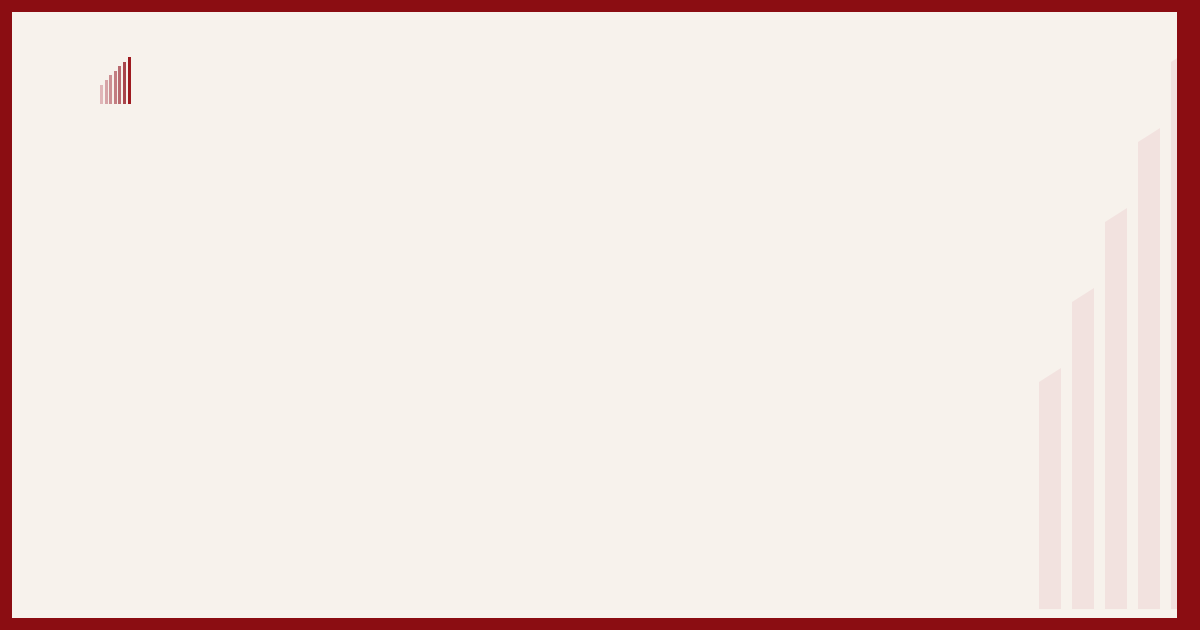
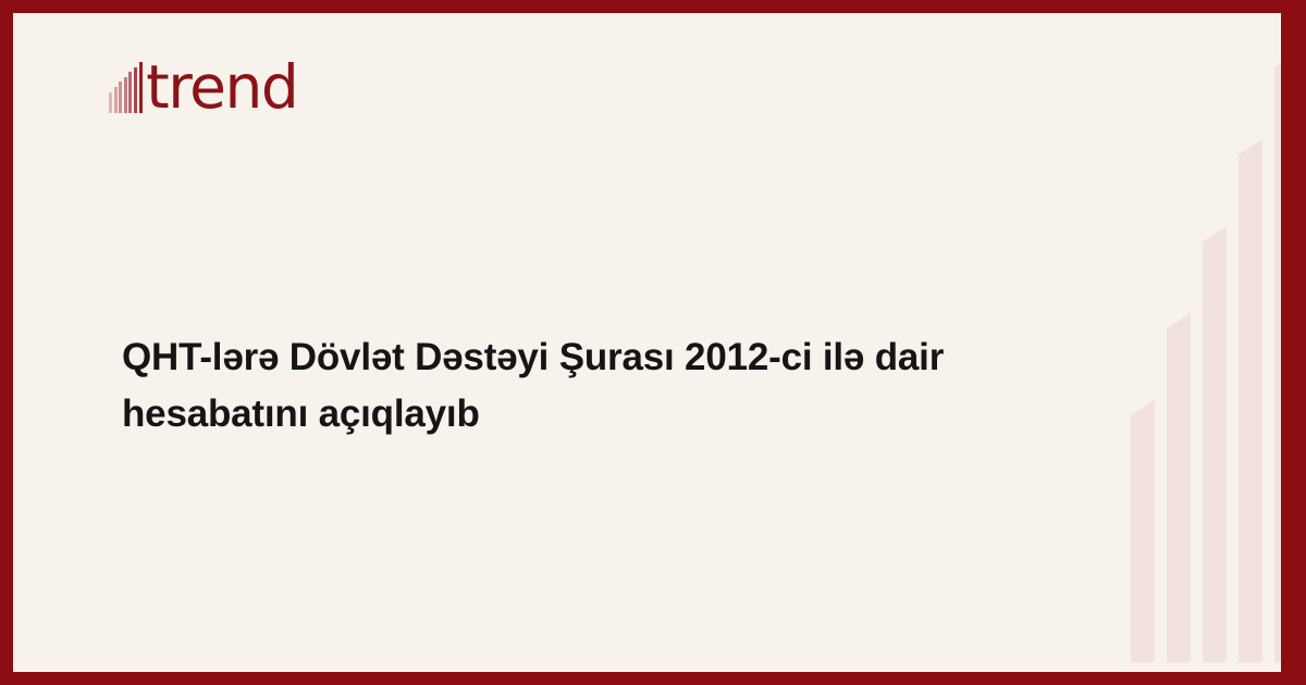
+ trend
+ QHT-lərə Dövlət Dəstəyi Şurası 2012-ci ilə dair hesabatını açıqlayıb
